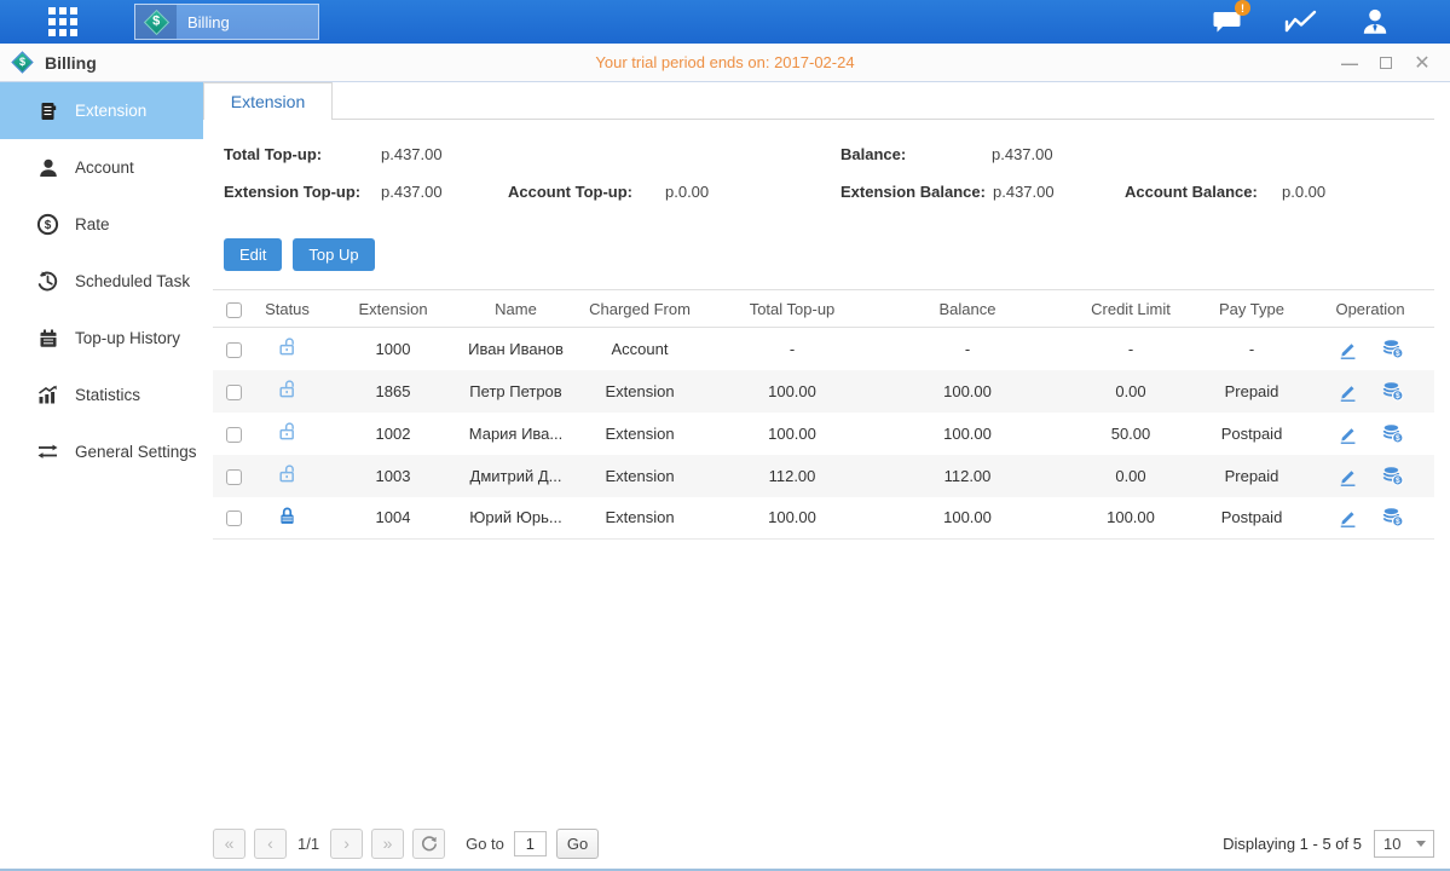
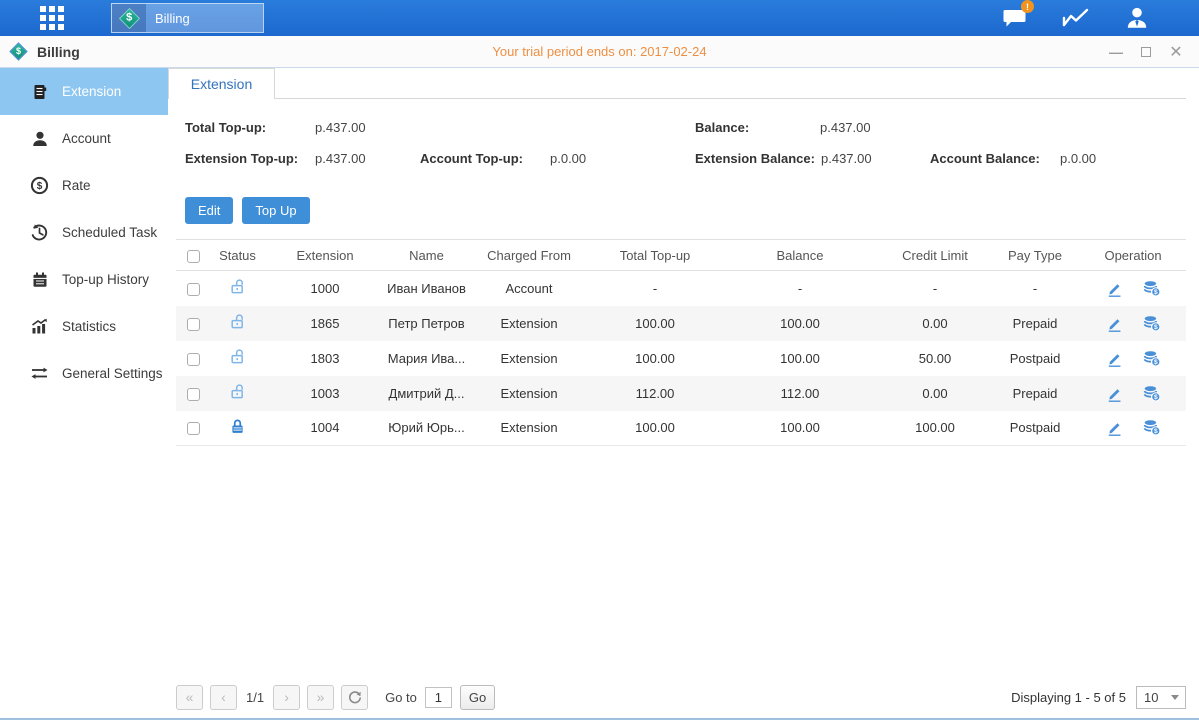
  Billing
  !
  Billing
  Your trial period ends on: 2017-02-24
  —
  ✕
  Extension
  Account
  $
  Rate
  Scheduled Task
  Top-up History
  Statistics
  General Settings
  Extension
  Total Top-up:
  p.437.00
  Balance:
  p.437.00
  Extension Top-up:
  p.437.00
  Account Top-up:
  p.0.00
  Extension Balance:
  p.437.00
  Account Balance:
  p.0.00
  Edit
  Top Up
  	Status	Extension	Name	Charged From	Total Top-up	Balance	Credit Limit	Pay Type	Operation
  		1000	Иван Иванов	Account	-	-	-	-
  		1865	Петр Петров	Extension	100.00	100.00	0.00	Prepaid
- 		1002	Мария Ива...	Extension	100.00	100.00	50.00	Postpaid
+ 		1803	Мария Ива...	Extension	100.00	100.00	50.00	Postpaid
  		1003	Дмитрий Д...	Extension	112.00	112.00	0.00	Prepaid
  		1004	Юрий Юрь...	Extension	100.00	100.00	100.00	Postpaid
  «
  ‹
  1/1
  ›
  »
  Go to
  1
  Go
  Displaying 1 - 5 of 5
  10
